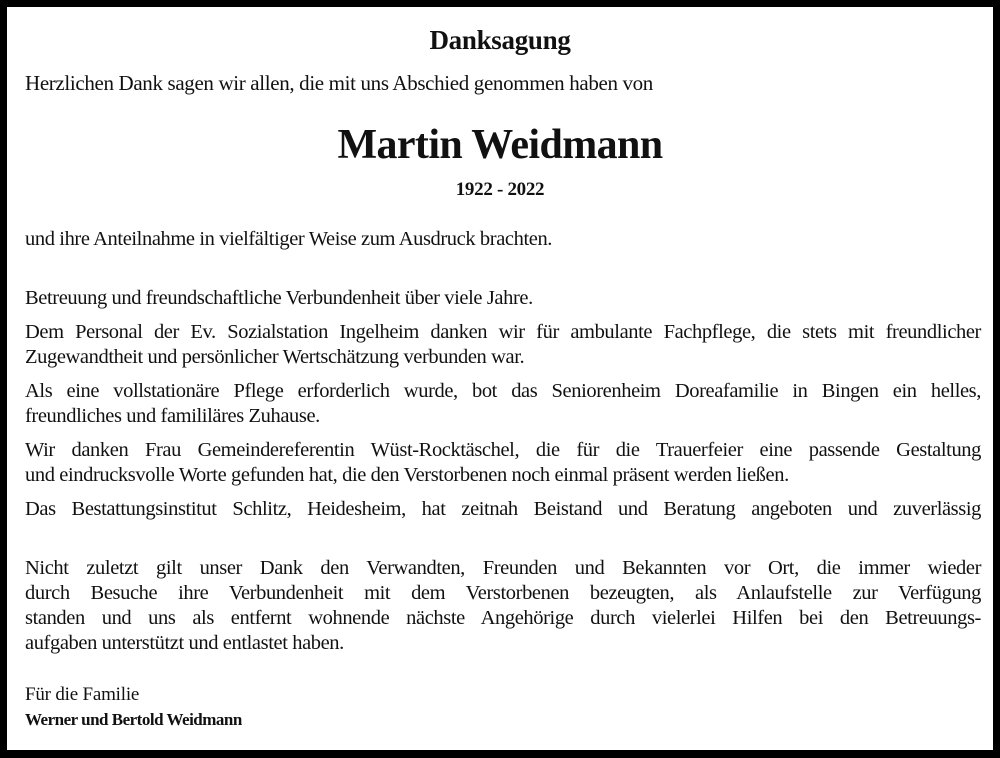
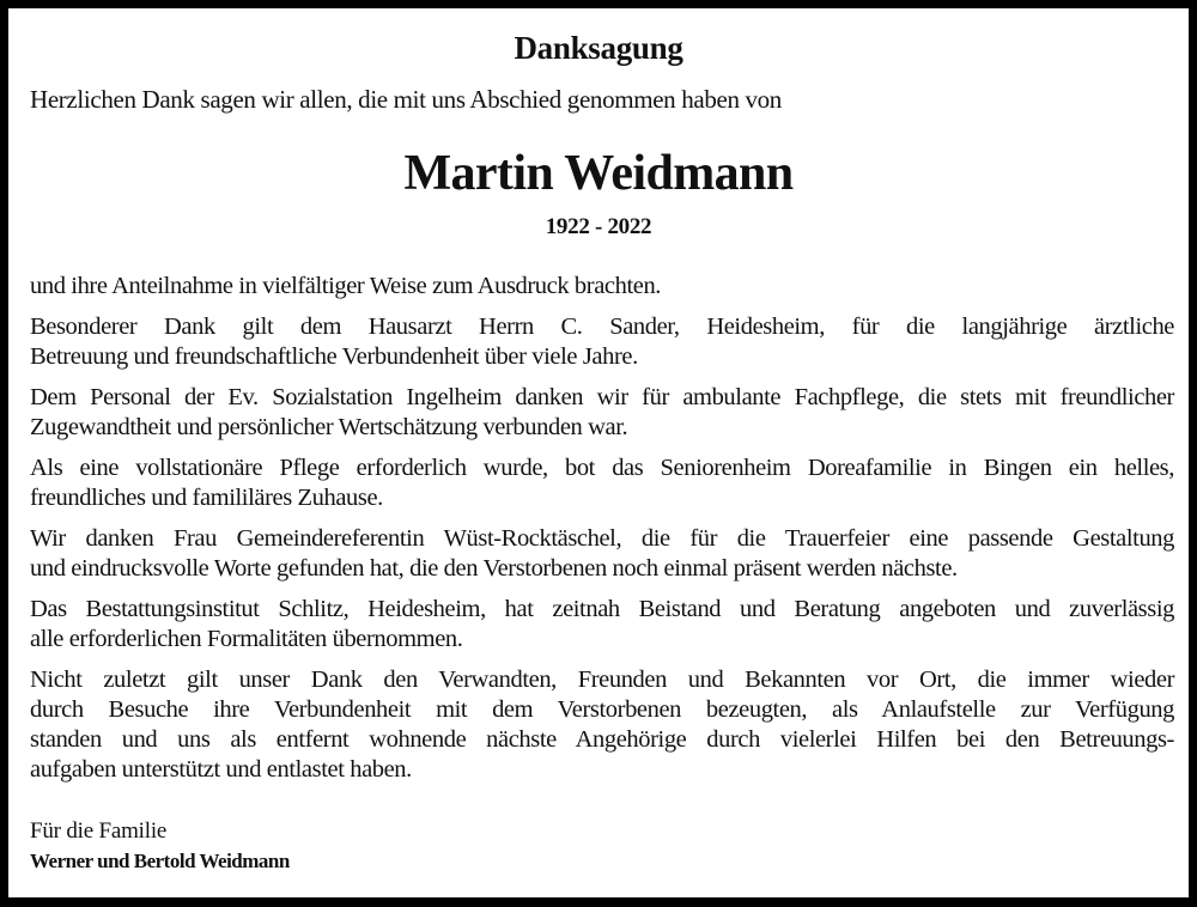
  Danksagung
  Herzlichen Dank sagen wir allen, die mit uns Abschied genommen haben von
  Martin Weidmann
  1922 - 2022
  und ihre Anteilnahme in vielfältiger Weise zum Ausdruck brachten.
+ Besonderer Dank gilt dem Hausarzt Herrn C. Sander, Heidesheim, für die langjährige ärztliche
  Betreuung und freundschaftliche Verbundenheit über viele Jahre.
  Dem Personal der Ev. Sozialstation Ingelheim danken wir für ambulante Fachpflege, die stets mit freundlicher
  Zugewandtheit und persönlicher Wertschätzung verbunden war.
  Als eine vollstationäre Pflege erforderlich wurde, bot das Seniorenheim Doreafamilie in Bingen ein helles,
  freundliches und famililäres Zuhause.
  Wir danken Frau Gemeindereferentin Wüst-Rocktäschel, die für die Trauerfeier eine passende Gestaltung
- und eindrucksvolle Worte gefunden hat, die den Verstorbenen noch einmal präsent werden ließen.
+ und eindrucksvolle Worte gefunden hat, die den Verstorbenen noch einmal präsent werden nächste.
  Das Bestattungsinstitut Schlitz, Heidesheim, hat zeitnah Beistand und Beratung angeboten und zuverlässig
+ alle erforderlichen Formalitäten übernommen.
  Nicht zuletzt gilt unser Dank den Verwandten, Freunden und Bekannten vor Ort, die immer wieder
  durch Besuche ihre Verbundenheit mit dem Verstorbenen bezeugten, als Anlaufstelle zur Verfügung
  standen und uns als entfernt wohnende nächste Angehörige durch vielerlei Hilfen bei den Betreuungs-
  aufgaben unterstützt und entlastet haben.
  Für die Familie
  Werner und Bertold Weidmann
